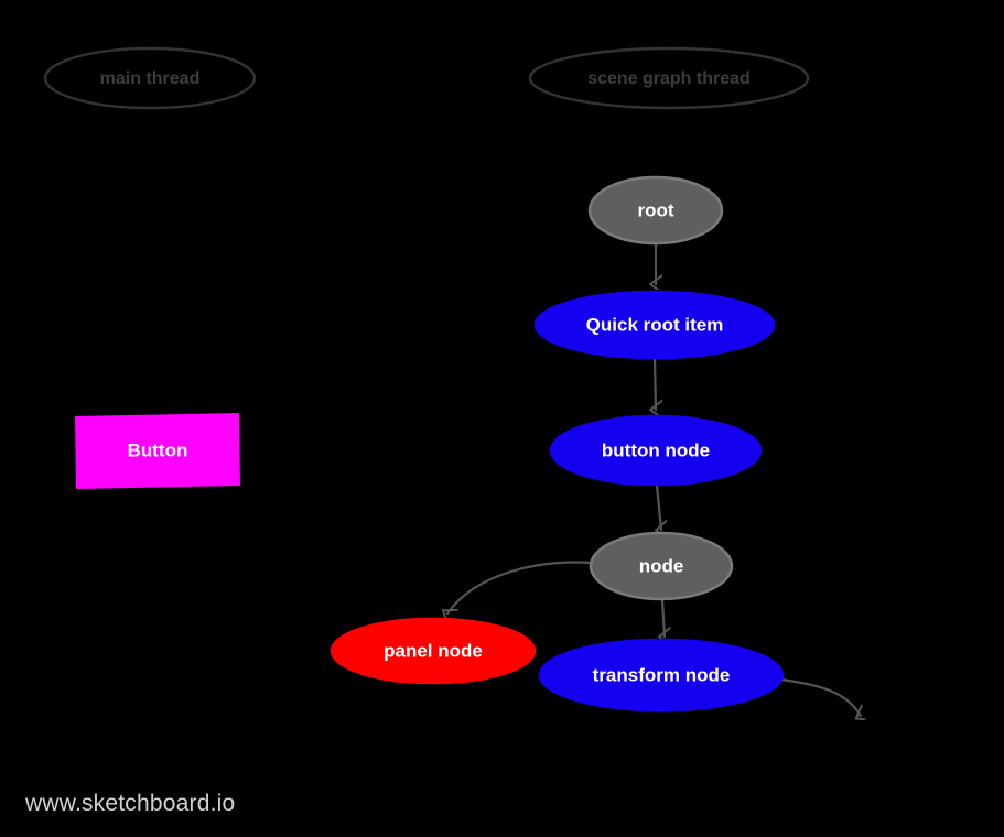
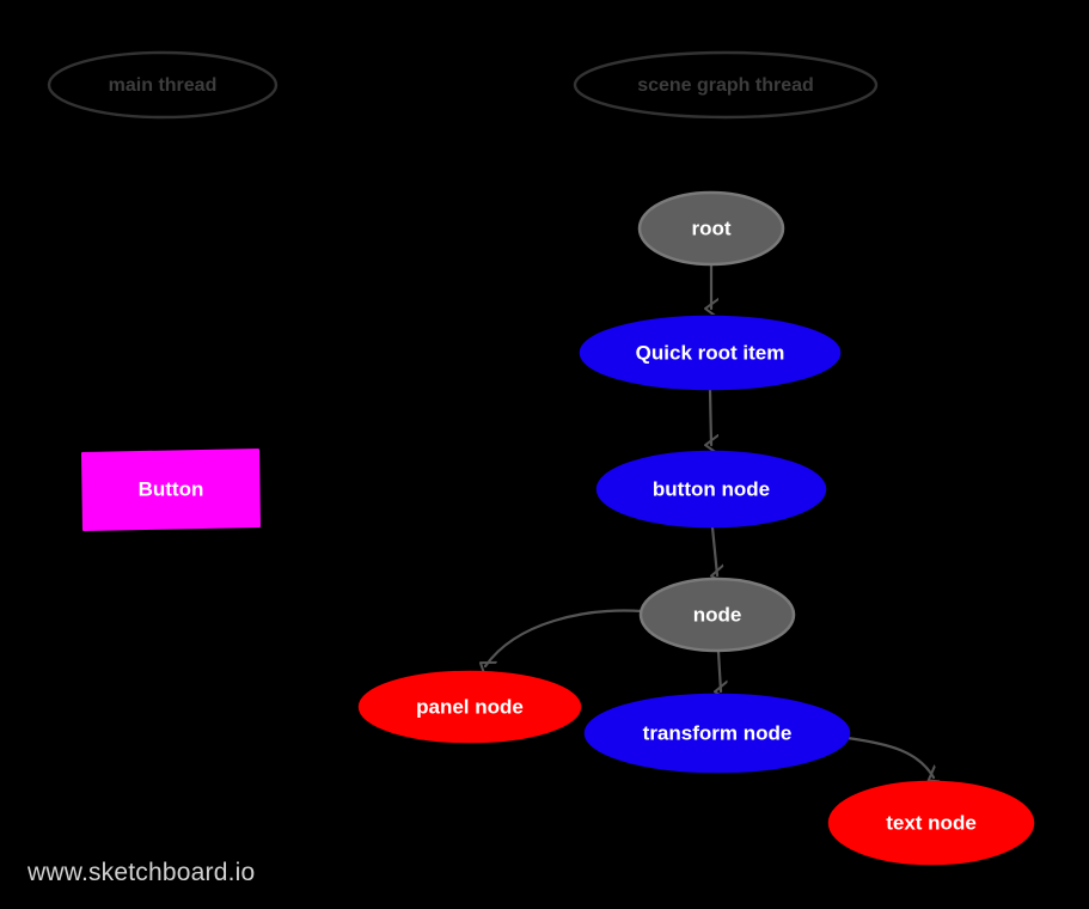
  main thread
  scene graph thread
  root
  Quick root item
  button node
  node
  panel node
  transform node
+ text node
  Button
  www.sketchboard.io
